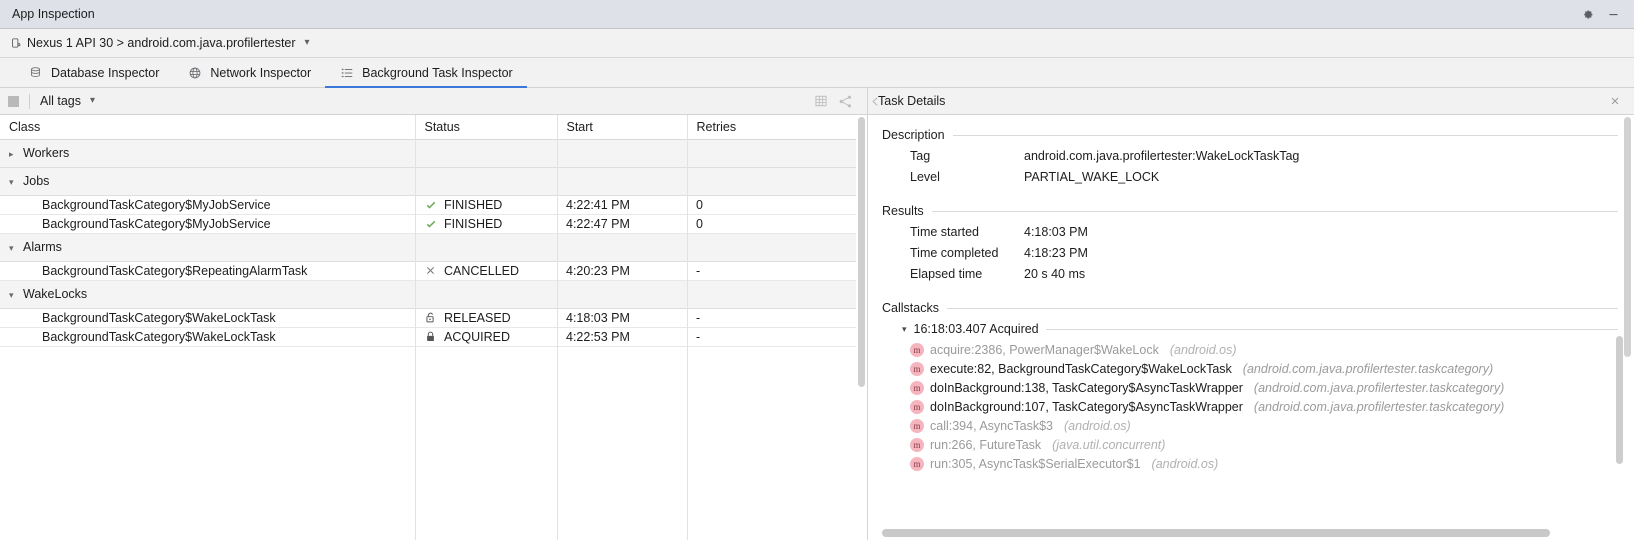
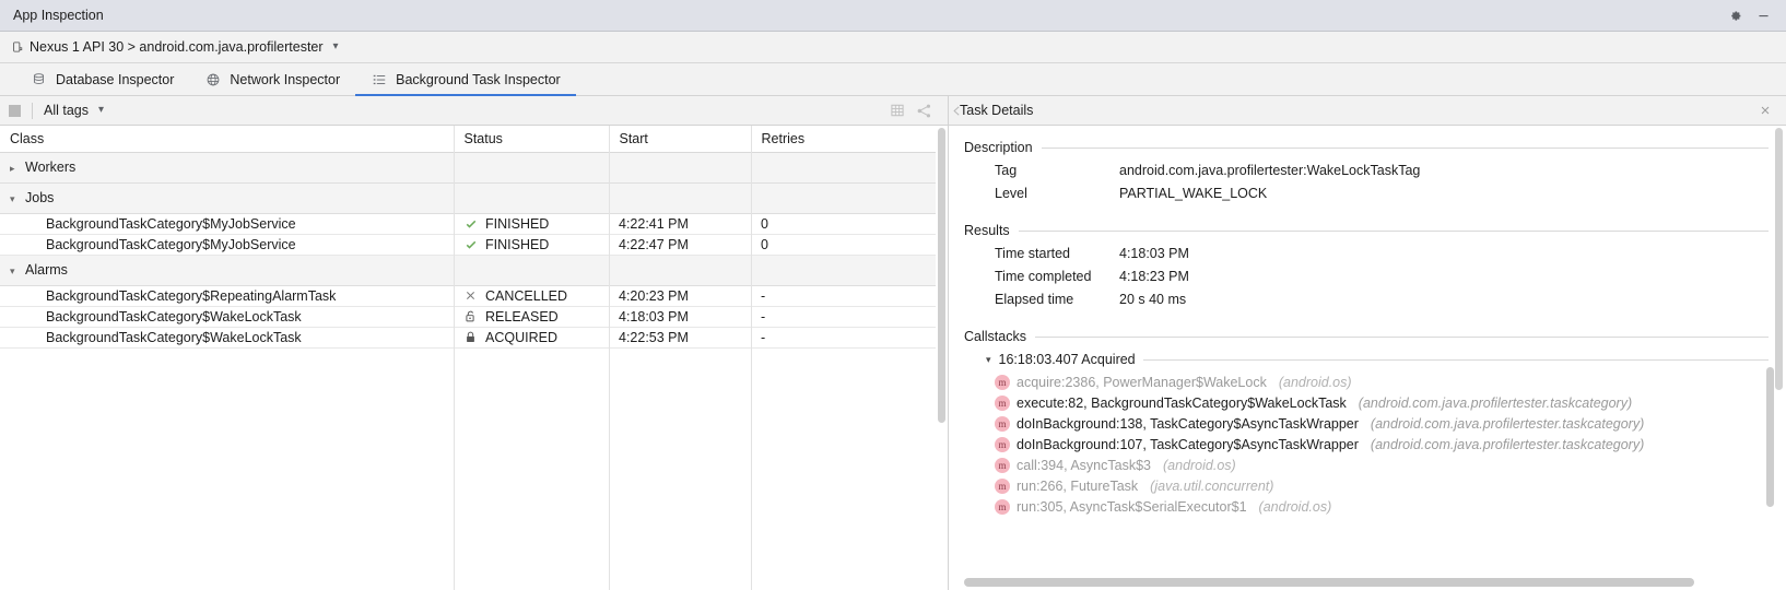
  App Inspection
  Nexus 1 API 30 > android.com.java.profilertester
  ▾
  Database Inspector
  Network Inspector
  Background Task Inspector
  All tags
  ▾
  Class	Status	Start	Retries
  ▸ Workers
  ▾ Jobs
  BackgroundTaskCategory$MyJobService	FINISHED	4:22:41 PM	0
  BackgroundTaskCategory$MyJobService	FINISHED	4:22:47 PM	0
  ▾ Alarms
  BackgroundTaskCategory$RepeatingAlarmTask	CANCELLED	4:20:23 PM	-
- ▾ WakeLocks
  BackgroundTaskCategory$WakeLockTask	RELEASED	4:18:03 PM	-
  BackgroundTaskCategory$WakeLockTask	ACQUIRED	4:22:53 PM	-
  Task Details
  Description
  Tag
  android.com.java.profilertester:WakeLockTaskTag
  Level
  PARTIAL_WAKE_LOCK
  Results
  Time started
  4:18:03 PM
  Time completed
  4:18:23 PM
  Elapsed time
  20 s 40 ms
  Callstacks
  ▾
  16:18:03.407 Acquired
  m
  acquire:2386, PowerManager$WakeLock
  (android.os)
  m
  execute:82, BackgroundTaskCategory$WakeLockTask
  (android.com.java.profilertester.taskcategory)
  m
  doInBackground:138, TaskCategory$AsyncTaskWrapper
  (android.com.java.profilertester.taskcategory)
  m
  doInBackground:107, TaskCategory$AsyncTaskWrapper
  (android.com.java.profilertester.taskcategory)
  m
  call:394, AsyncTask$3
  (android.os)
  m
  run:266, FutureTask
  (java.util.concurrent)
  m
  run:305, AsyncTask$SerialExecutor$1
  (android.os)
